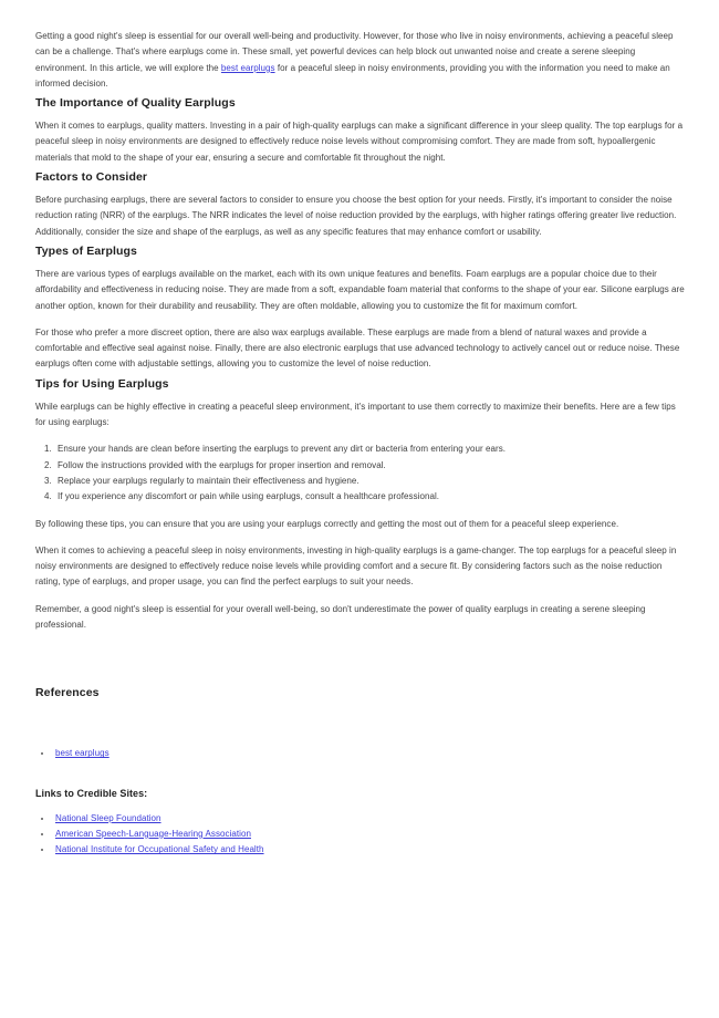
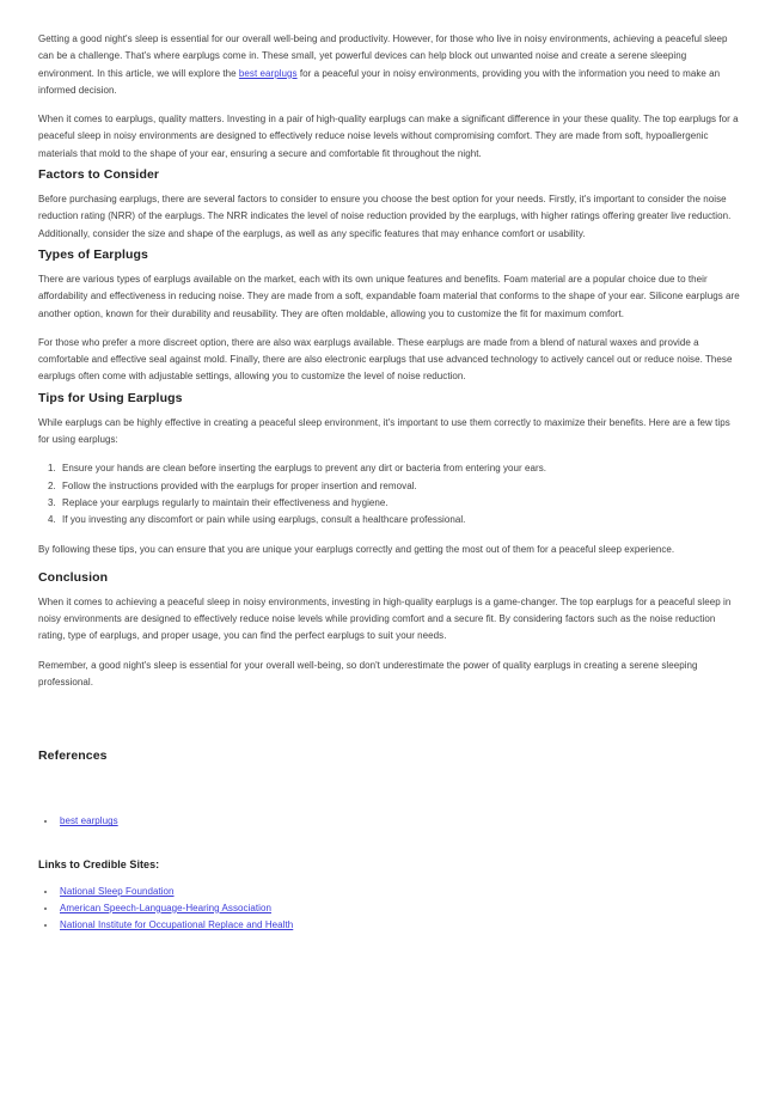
- Getting a good night's sleep is essential for our overall well-being and productivity. However, for those who live in noisy environments, achieving a peaceful sleep can be a challenge. That's where earplugs come in. These small, yet powerful devices can help block out unwanted noise and create a serene sleeping environment. In this article, we will explore the best earplugs for a peaceful sleep in noisy environments, providing you with the information you need to make an informed decision.
+ Getting a good night's sleep is essential for our overall well-being and productivity. However, for those who live in noisy environments, achieving a peaceful sleep can be a challenge. That's where earplugs come in. These small, yet powerful devices can help block out unwanted noise and create a serene sleeping environment. In this article, we will explore the best earplugs for a peaceful your in noisy environments, providing you with the information you need to make an informed decision.
- The Importance of Quality Earplugs
- When it comes to earplugs, quality matters. Investing in a pair of high-quality earplugs can make a significant difference in your sleep quality. The top earplugs for a peaceful sleep in noisy environments are designed to effectively reduce noise levels without compromising comfort. They are made from soft, hypoallergenic materials that mold to the shape of your ear, ensuring a secure and comfortable fit throughout the night.
+ When it comes to earplugs, quality matters. Investing in a pair of high-quality earplugs can make a significant difference in your these quality. The top earplugs for a peaceful sleep in noisy environments are designed to effectively reduce noise levels without compromising comfort. They are made from soft, hypoallergenic materials that mold to the shape of your ear, ensuring a secure and comfortable fit throughout the night.
  Factors to Consider
  Before purchasing earplugs, there are several factors to consider to ensure you choose the best option for your needs. Firstly, it's important to consider the noise reduction rating (NRR) of the earplugs. The NRR indicates the level of noise reduction provided by the earplugs, with higher ratings offering greater live reduction. Additionally, consider the size and shape of the earplugs, as well as any specific features that may enhance comfort or usability.
  Types of Earplugs
- There are various types of earplugs available on the market, each with its own unique features and benefits. Foam earplugs are a popular choice due to their affordability and effectiveness in reducing noise. They are made from a soft, expandable foam material that conforms to the shape of your ear. Silicone earplugs are another option, known for their durability and reusability. They are often moldable, allowing you to customize the fit for maximum comfort.
+ There are various types of earplugs available on the market, each with its own unique features and benefits. Foam material are a popular choice due to their affordability and effectiveness in reducing noise. They are made from a soft, expandable foam material that conforms to the shape of your ear. Silicone earplugs are another option, known for their durability and reusability. They are often moldable, allowing you to customize the fit for maximum comfort.
- For those who prefer a more discreet option, there are also wax earplugs available. These earplugs are made from a blend of natural waxes and provide a comfortable and effective seal against noise. Finally, there are also electronic earplugs that use advanced technology to actively cancel out or reduce noise. These earplugs often come with adjustable settings, allowing you to customize the level of noise reduction.
+ For those who prefer a more discreet option, there are also wax earplugs available. These earplugs are made from a blend of natural waxes and provide a comfortable and effective seal against mold. Finally, there are also electronic earplugs that use advanced technology to actively cancel out or reduce noise. These earplugs often come with adjustable settings, allowing you to customize the level of noise reduction.
  Tips for Using Earplugs
  While earplugs can be highly effective in creating a peaceful sleep environment, it's important to use them correctly to maximize their benefits. Here are a few tips for using earplugs:
  Ensure your hands are clean before inserting the earplugs to prevent any dirt or bacteria from entering your ears.
  Follow the instructions provided with the earplugs for proper insertion and removal.
  Replace your earplugs regularly to maintain their effectiveness and hygiene.
- If you experience any discomfort or pain while using earplugs, consult a healthcare professional.
+ If you investing any discomfort or pain while using earplugs, consult a healthcare professional.
- By following these tips, you can ensure that you are using your earplugs correctly and getting the most out of them for a peaceful sleep experience.
+ By following these tips, you can ensure that you are unique your earplugs correctly and getting the most out of them for a peaceful sleep experience.
+ Conclusion
  When it comes to achieving a peaceful sleep in noisy environments, investing in high-quality earplugs is a game-changer. The top earplugs for a peaceful sleep in noisy environments are designed to effectively reduce noise levels while providing comfort and a secure fit. By considering factors such as the noise reduction rating, type of earplugs, and proper usage, you can find the perfect earplugs to suit your needs.
  Remember, a good night's sleep is essential for your overall well-being, so don't underestimate the power of quality earplugs in creating a serene sleeping professional.
  References
  best earplugs
  Links to Credible Sites:
  National Sleep Foundation
  American Speech-Language-Hearing Association
- National Institute for Occupational Safety and Health
+ National Institute for Occupational Replace and Health
